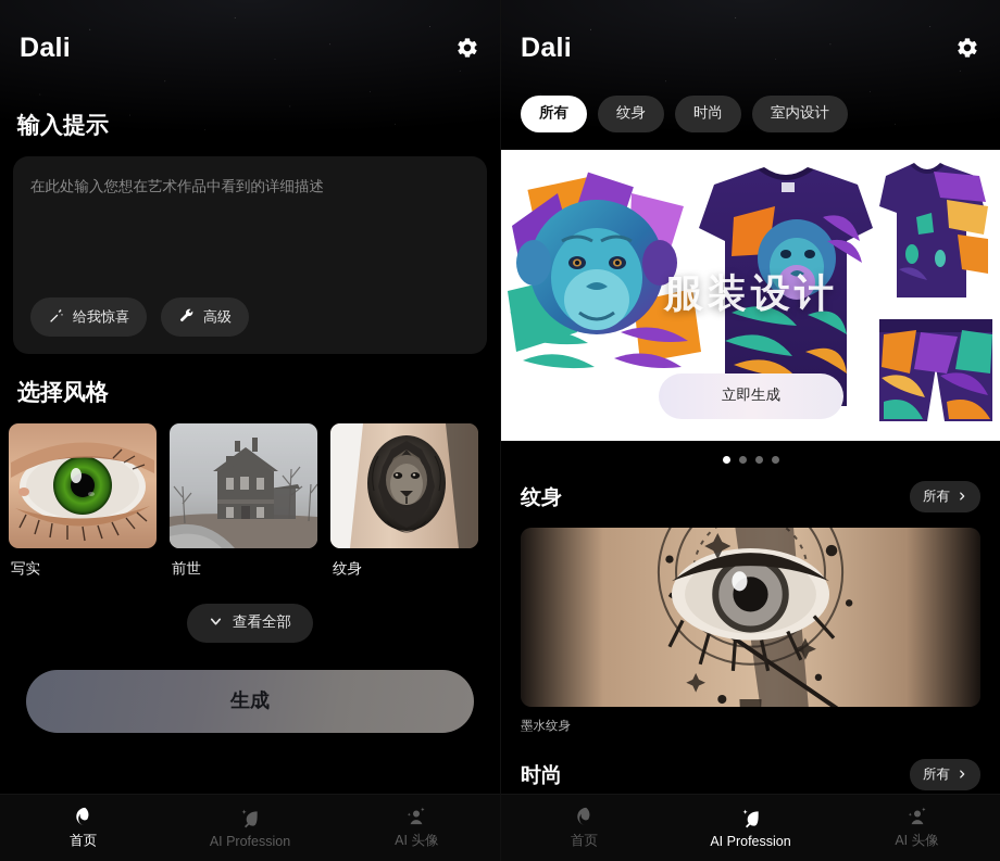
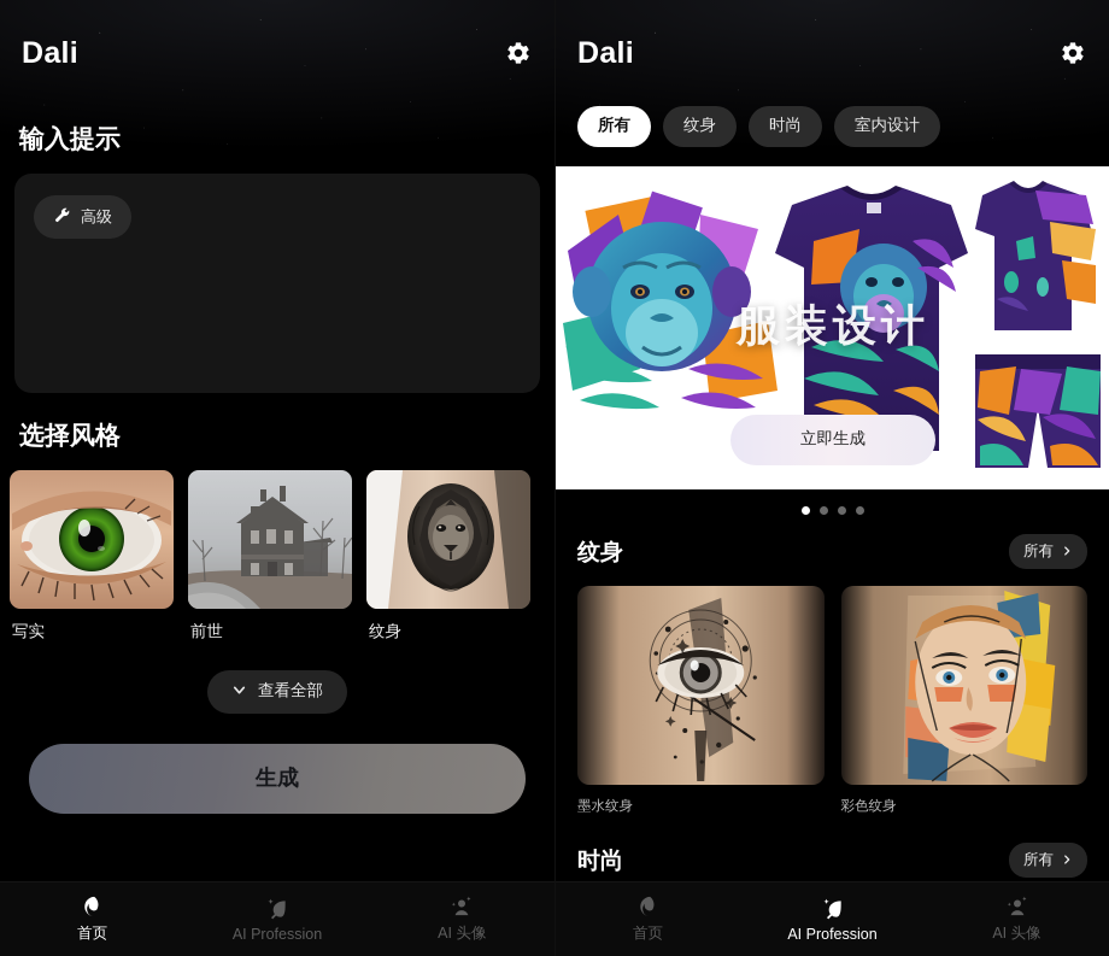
  Dali
  输入提示
- 在此处输入您想在艺术作品中看到的详细描述
- 给我惊喜
  高级
  选择风格
  写实
  前世
  纹身
  查看全部
  生成
  首页
  AI Profession
  AI 头像
  Dali
  所有
  纹身
  时尚
  室内设计
  服装设计
  立即生成
  纹身
  所有
  墨水纹身
+ 彩色纹身
  时尚
  所有
  首页
  AI Profession
  AI 头像
